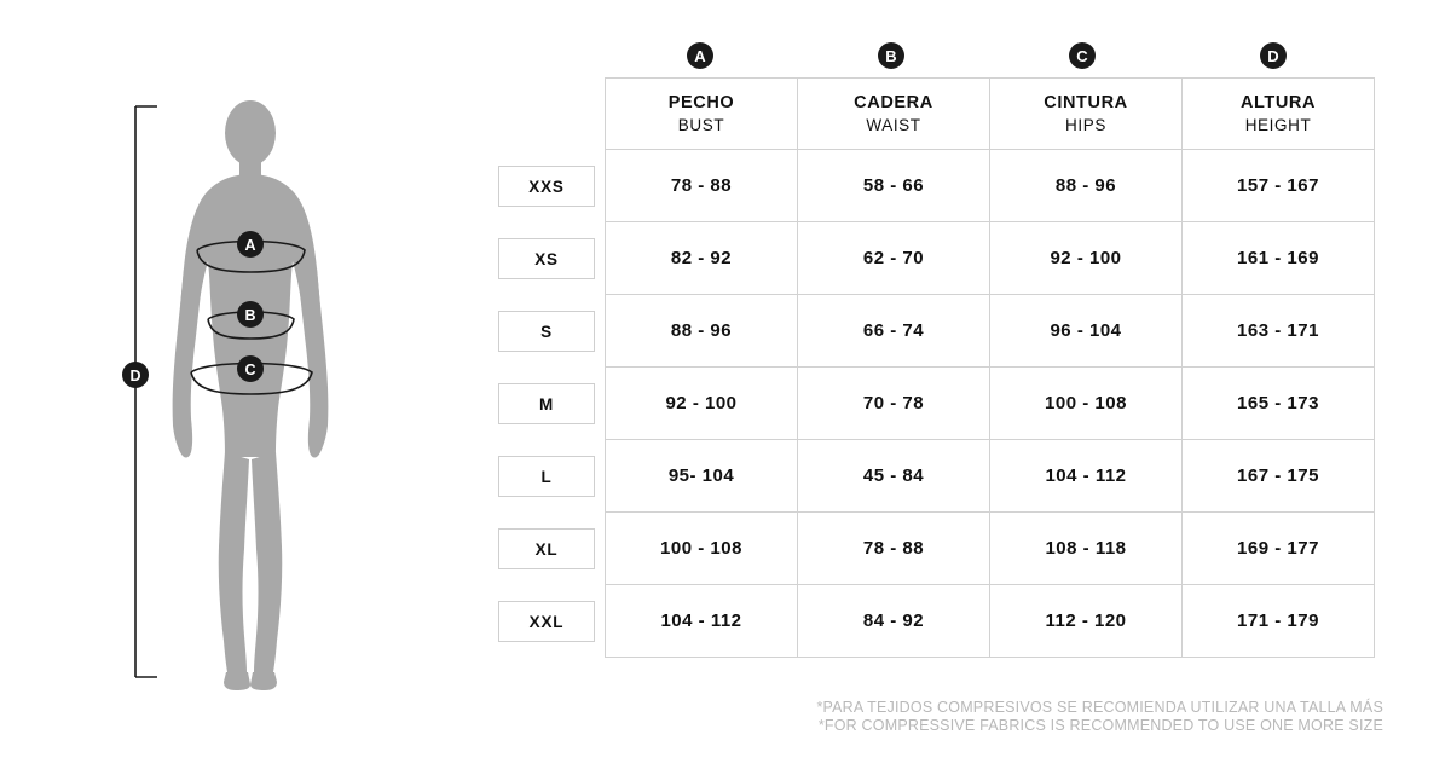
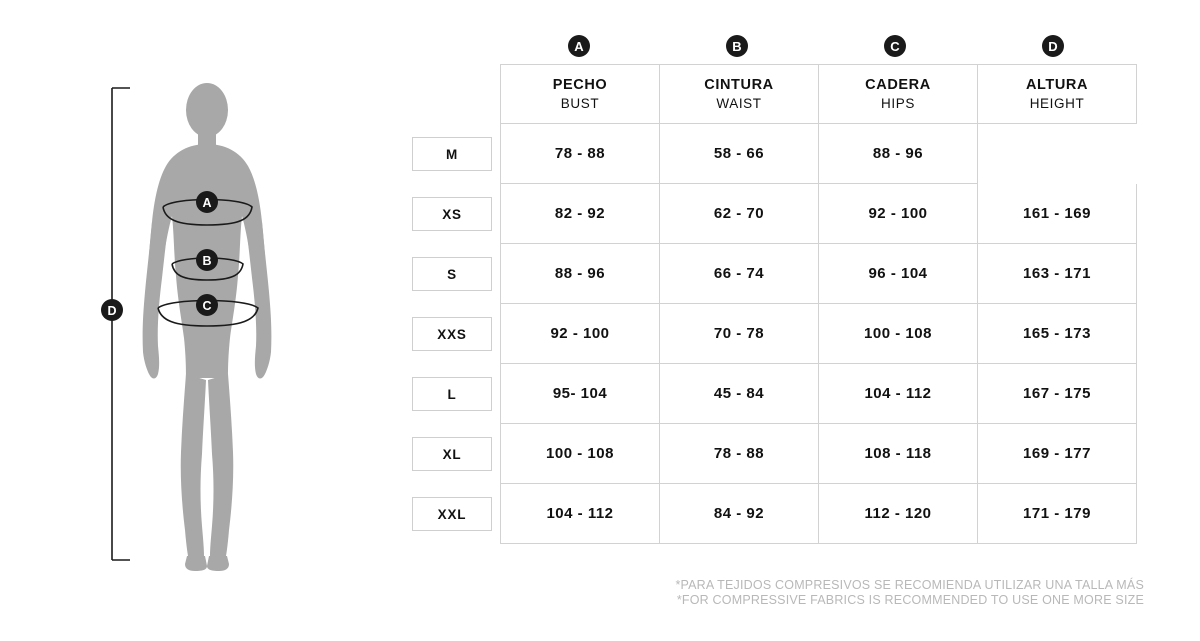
  A
  B
  C
  D
  A
  B
  C
  D
  PECHO
  BUST
- CADERA
+ CINTURA
  WAIST
- CINTURA
+ CADERA
  HIPS
  ALTURA
  HEIGHT
- XXS
+ M
  78 - 88
  58 - 66
  88 - 96
- 157 - 167
  XS
  82 - 92
  62 - 70
  92 - 100
  161 - 169
  S
  88 - 96
  66 - 74
  96 - 104
  163 - 171
- M
+ XXS
  92 - 100
  70 - 78
  100 - 108
  165 - 173
  L
  95- 104
  45 - 84
  104 - 112
  167 - 175
  XL
  100 - 108
  78 - 88
  108 - 118
  169 - 177
  XXL
  104 - 112
  84 - 92
  112 - 120
  171 - 179
  *PARA TEJIDOS COMPRESIVOS SE RECOMIENDA UTILIZAR UNA TALLA MÁS
  *FOR COMPRESSIVE FABRICS IS RECOMMENDED TO USE ONE MORE SIZE
